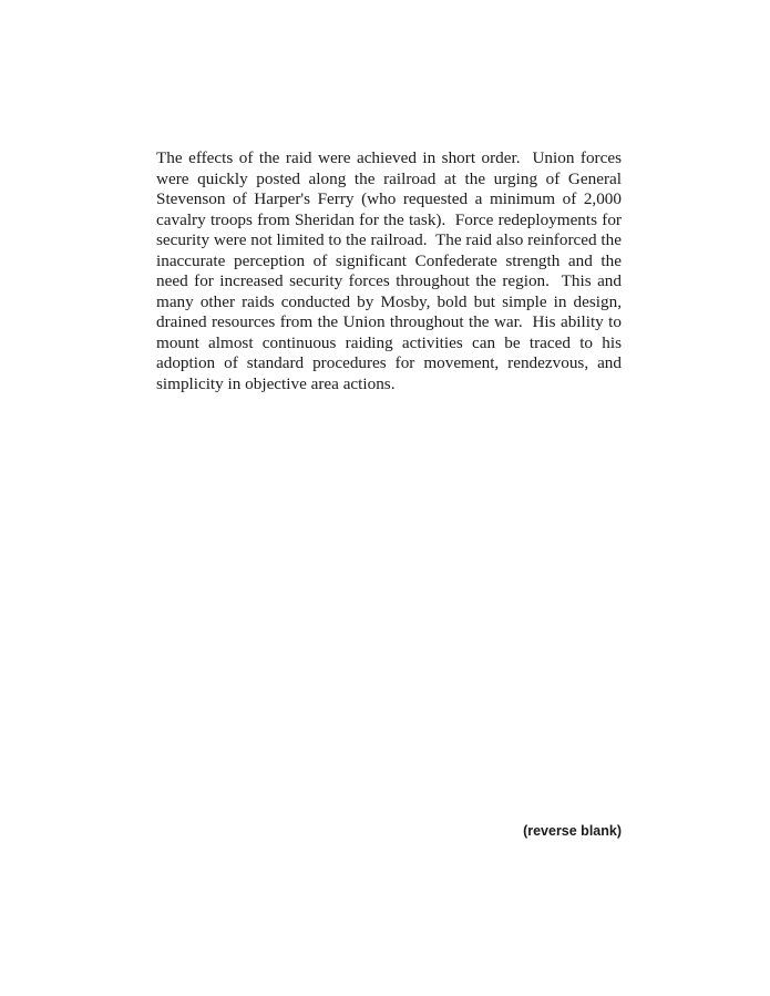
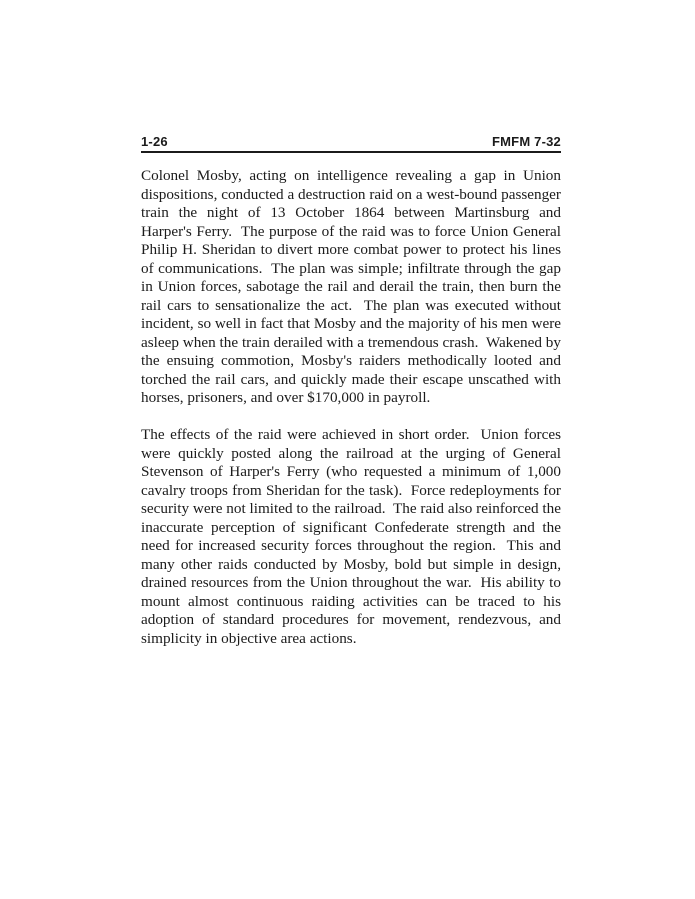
+ 1-26
+ FMFM 7-32
+ Colonel Mosby, acting on intelligence revealing a gap in Union dispositions, conducted a destruction raid on a west-bound passenger train the night of 13 October 1864 between Martinsburg and Harper's Ferry. The purpose of the raid was to force Union General Philip H. Sheridan to divert more combat power to protect his lines of communications. The plan was simple; infiltrate through the gap in Union forces, sabotage the rail and derail the train, then burn the rail cars to sensationalize the act. The plan was executed without incident, so well in fact that Mosby and the majority of his men were asleep when the train derailed with a tremendous crash. Wakened by the ensuing commotion, Mosby's raiders methodically looted and torched the rail cars, and quickly made their escape unscathed with horses, prisoners, and over $170,000 in payroll.
- The effects of the raid were achieved in short order. Union forces were quickly posted along the railroad at the urging of General Stevenson of Harper's Ferry (who requested a minimum of 2,000 cavalry troops from Sheridan for the task). Force redeployments for security were not limited to the railroad. The raid also reinforced the inaccurate perception of significant Confederate strength and the need for increased security forces throughout the region. This and many other raids conducted by Mosby, bold but simple in design, drained resources from the Union throughout the war. His ability to mount almost continuous raiding activities can be traced to his adoption of standard procedures for movement, rendezvous, and simplicity in objective area actions.
+ The effects of the raid were achieved in short order. Union forces were quickly posted along the railroad at the urging of General Stevenson of Harper's Ferry (who requested a minimum of 1,000 cavalry troops from Sheridan for the task). Force redeployments for security were not limited to the railroad. The raid also reinforced the inaccurate perception of significant Confederate strength and the need for increased security forces throughout the region. This and many other raids conducted by Mosby, bold but simple in design, drained resources from the Union throughout the war. His ability to mount almost continuous raiding activities can be traced to his adoption of standard procedures for movement, rendezvous, and simplicity in objective area actions.
- (reverse blank)
